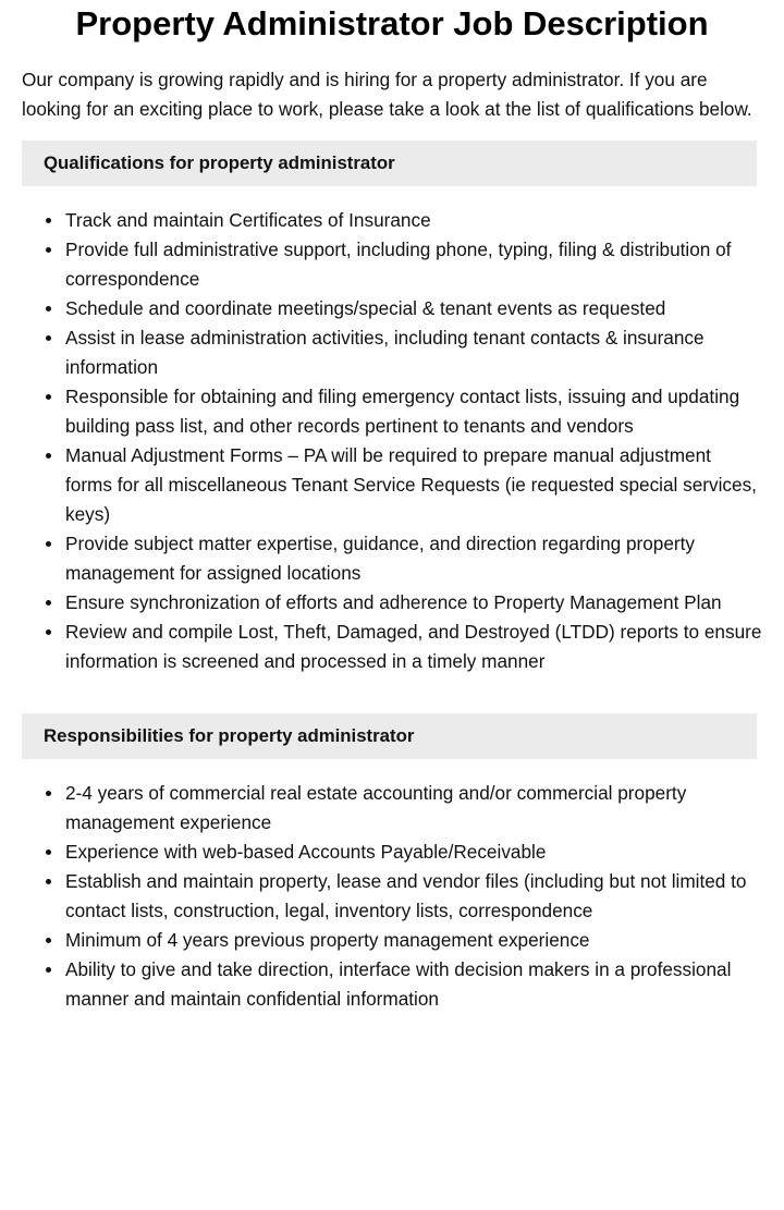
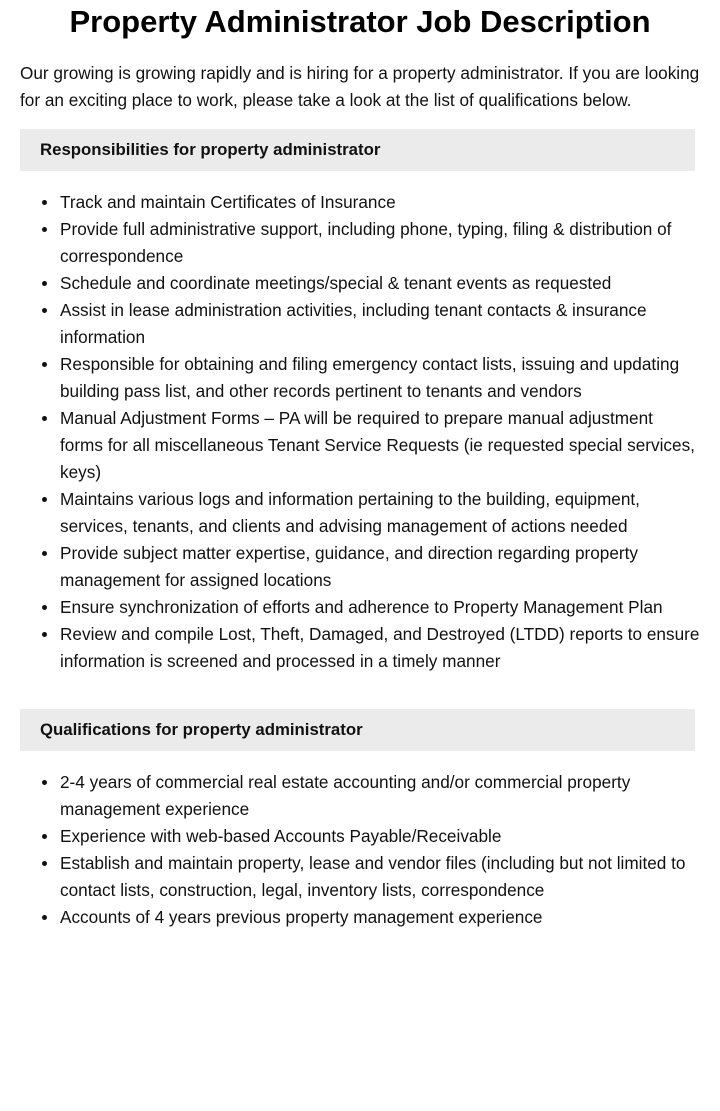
  Property Administrator Job Description
- Our company is growing rapidly and is hiring for a property administrator. If you are looking for an exciting place to work, please take a look at the list of qualifications below.
+ Our growing is growing rapidly and is hiring for a property administrator. If you are looking for an exciting place to work, please take a look at the list of qualifications below.
- Qualifications for property administrator
+ Responsibilities for property administrator
  Track and maintain Certificates of Insurance
  Provide full administrative support, including phone, typing, filing & distribution of correspondence
  Schedule and coordinate meetings/special & tenant events as requested
  Assist in lease administration activities, including tenant contacts & insurance information
  Responsible for obtaining and filing emergency contact lists, issuing and updating building pass list, and other records pertinent to tenants and vendors
  Manual Adjustment Forms – PA will be required to prepare manual adjustment forms for all miscellaneous Tenant Service Requests (ie requested special services, keys)
+ Maintains various logs and information pertaining to the building, equipment, services, tenants, and clients and advising management of actions needed
  Provide subject matter expertise, guidance, and direction regarding property management for assigned locations
  Ensure synchronization of efforts and adherence to Property Management Plan
  Review and compile Lost, Theft, Damaged, and Destroyed (LTDD) reports to ensure information is screened and processed in a timely manner
- Responsibilities for property administrator
+ Qualifications for property administrator
  2-4 years of commercial real estate accounting and/or commercial property management experience
  Experience with web-based Accounts Payable/Receivable
  Establish and maintain property, lease and vendor files (including but not limited to contact lists, construction, legal, inventory lists, correspondence
- Minimum of 4 years previous property management experience
+ Accounts of 4 years previous property management experience
- Ability to give and take direction, interface with decision makers in a professional manner and maintain confidential information
